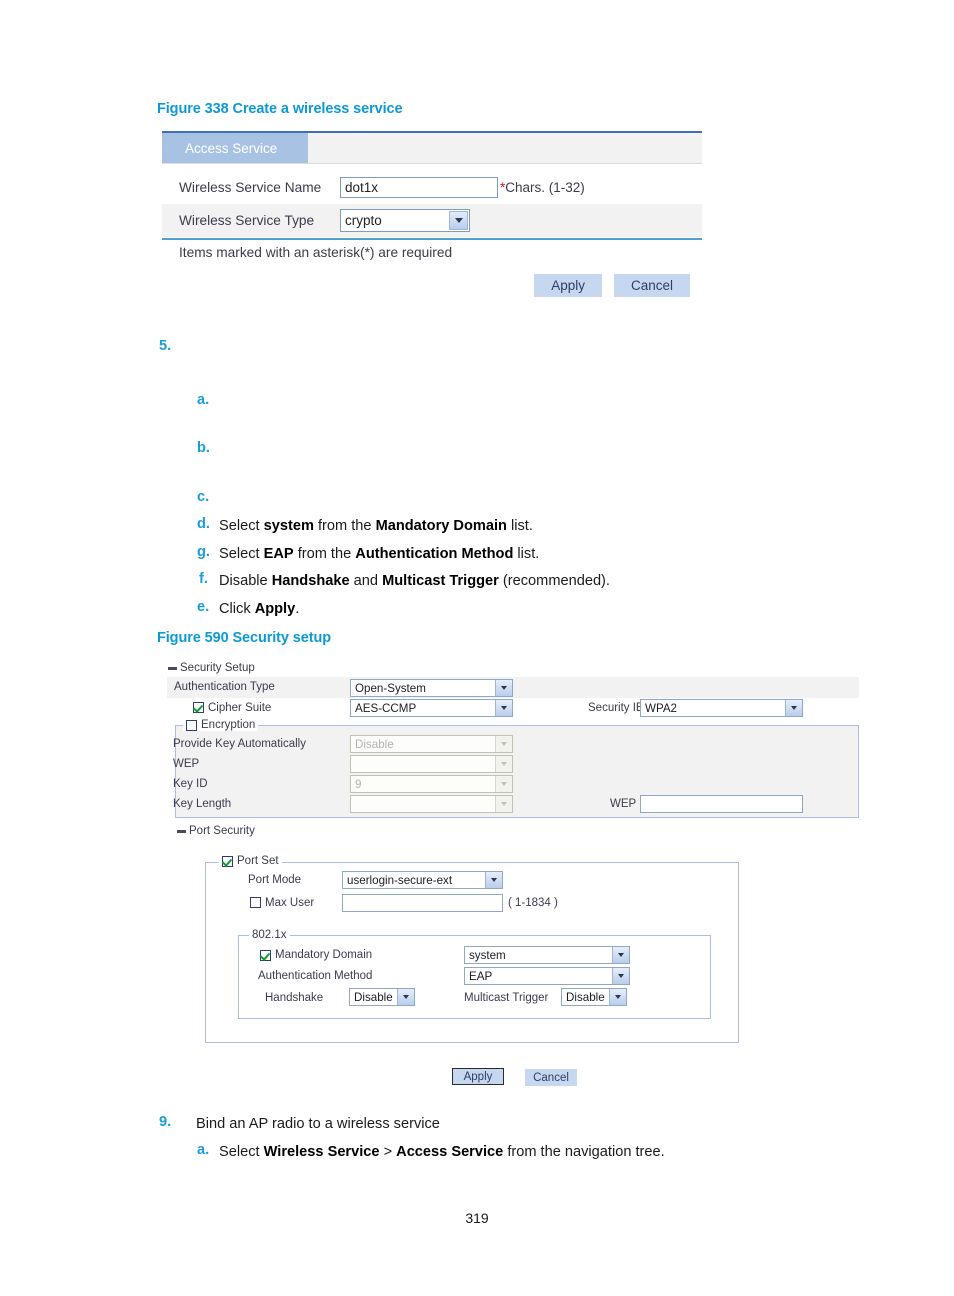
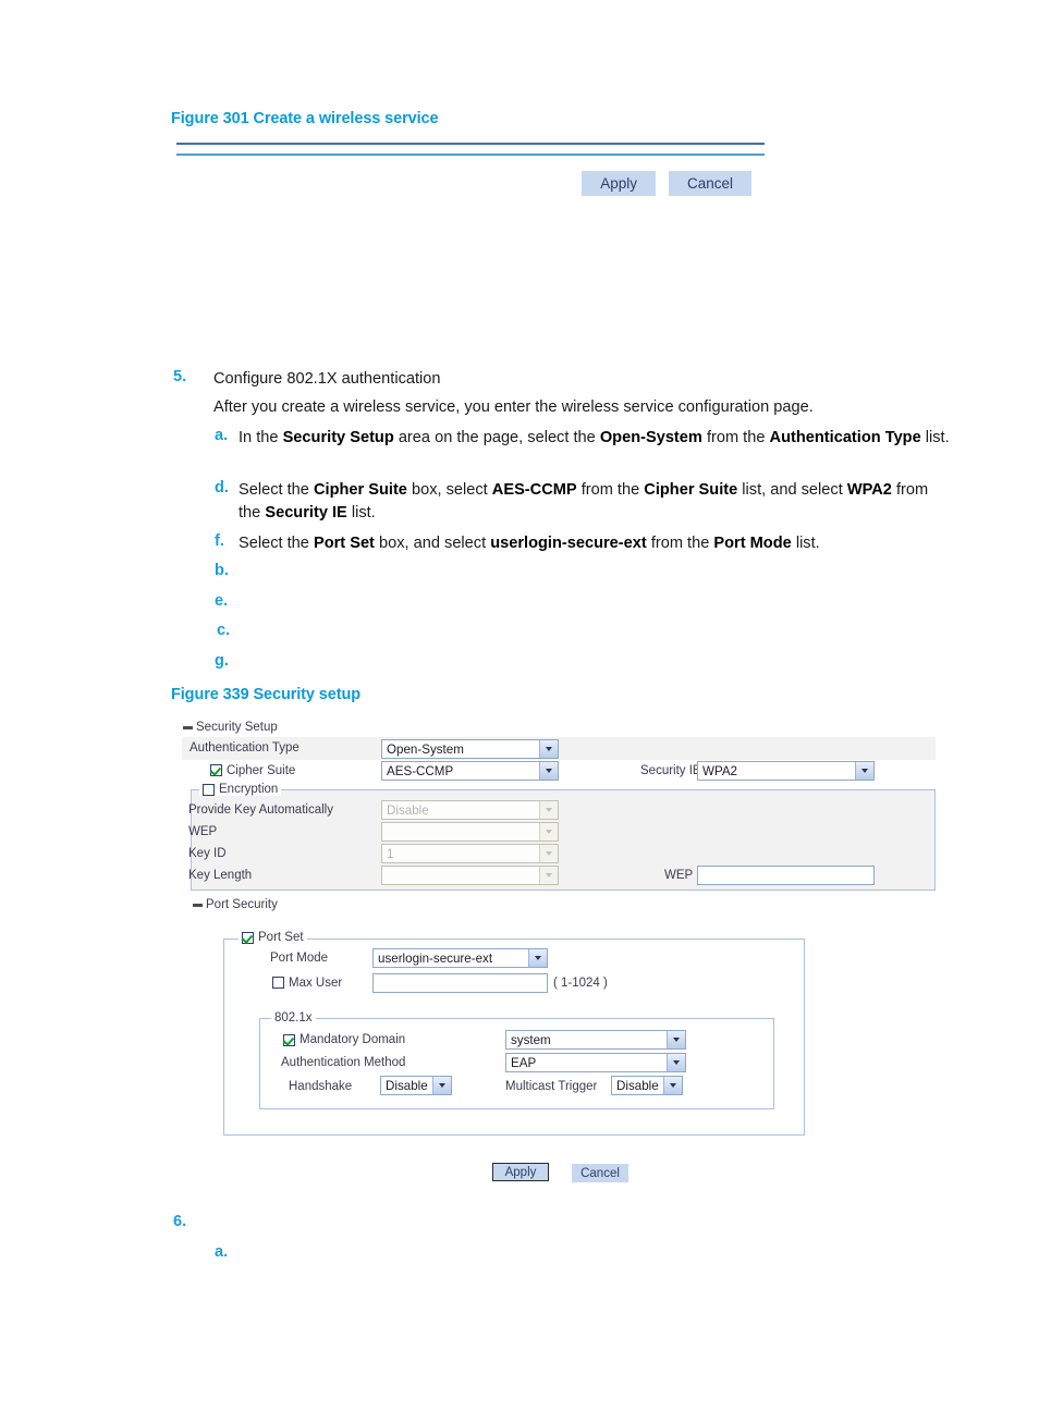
- Figure 338 Create a wireless service
+ Figure 301 Create a wireless service
- Access Service
- Wireless Service Name
- dot1x
- *Chars. (1-32)
- Wireless Service Type
- crypto
- Items marked with an asterisk(*) are required
  Apply
  Cancel
  5.
+ Configure 802.1X authentication
+ After you create a wireless service, you enter the wireless service configuration page.
  a.
+ In the Security Setup area on the page, select the Open-System from the Authentication Type list.
- b.
+ d.
+ Select the Cipher Suite box, select AES-CCMP from the Cipher Suite list, and select WPA2 from the Security IE list.
- c.
+ f.
+ Select the Port Set box, and select userlogin-secure-ext from the Port Mode list.
- d.
+ b.
- Select system from the Mandatory Domain list.
- g.
+ e.
- Select EAP from the Authentication Method list.
- f.
+ c.
- Disable Handshake and Multicast Trigger (recommended).
- e.
+ g.
- Click Apply.
- Figure 590 Security setup
+ Figure 339 Security setup
  Security Setup
  Authentication Type
  Open-System
  Cipher Suite
  AES-CCMP
  Security I
  WPA2
  Encryption
  Provide Key Automatically
  Disable
  WEP
  Key ID
- 9
+ 1
  Key Length
  Port Security
  Port Set
  Port Mode
  userlogin-secure-ext
  Max User
- ( 1-1834 )
+ ( 1-1024 )
  802.1x
  Mandatory Domain
  system
  Authentication Method
  EAP
  Handshake
  Disable
  Multicast Trigger
  Disable
  Apply
  Cancel
- 9.
+ 6.
- Bind an AP radio to a wireless service
  a.
- Select Wireless Service > Access Service from the navigation tree.
- 319
